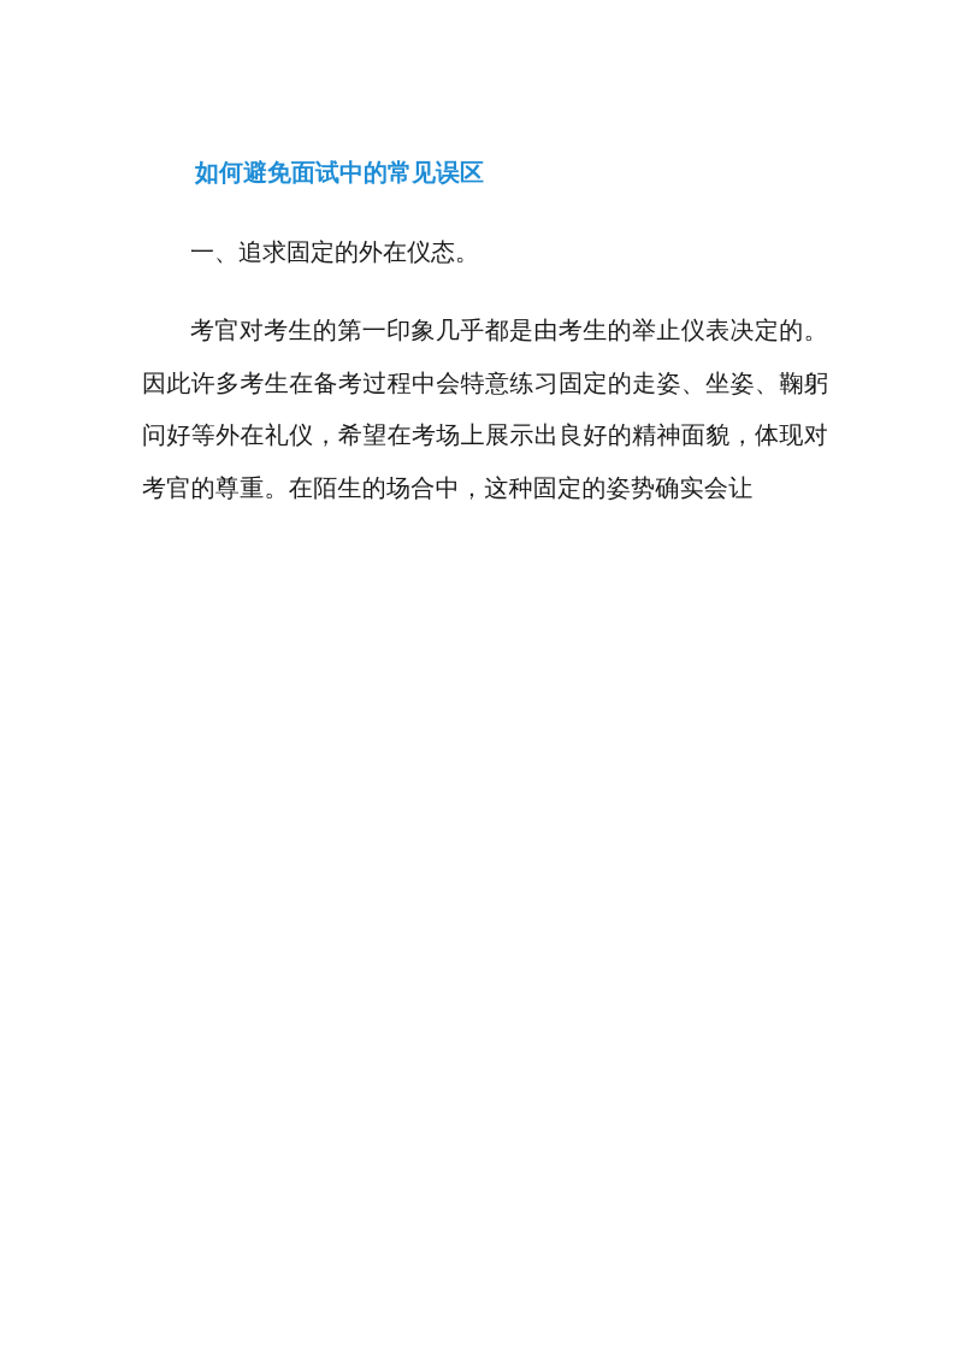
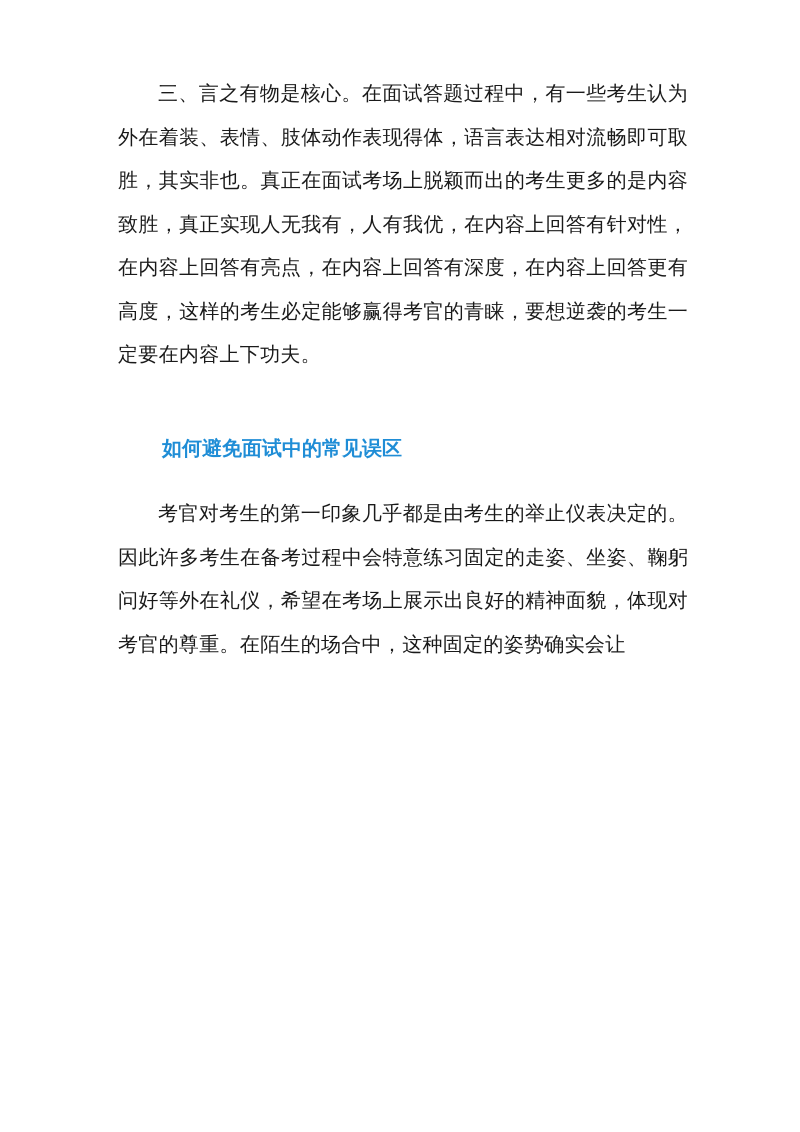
+ 三、言之有物是核心。在面试答题过程中，有一些考生认为外在着装、表情、肢体动作表现得体，语言表达相对流畅即可取胜，其实非也。真正在面试考场上脱颖而出的考生更多的是内容致胜，真正实现人无我有，人有我优，在内容上回答有针对性，在内容上回答有亮点，在内容上回答有深度，在内容上回答更有高度，这样的考生必定能够赢得考官的青睐，要想逆袭的考生一定要在内容上下功夫。
  如何避免面试中的常见误区
- 一、追求固定的外在仪态。
  考官对考生的第一印象几乎都是由考生的举止仪表决定的。因此许多考生在备考过程中会特意练习固定的走姿、坐姿、鞠躬问好等外在礼仪，希望在考场上展示出良好的精神面貌，体现对考官的尊重。在陌生的场合中，这种固定的姿势确实会让
